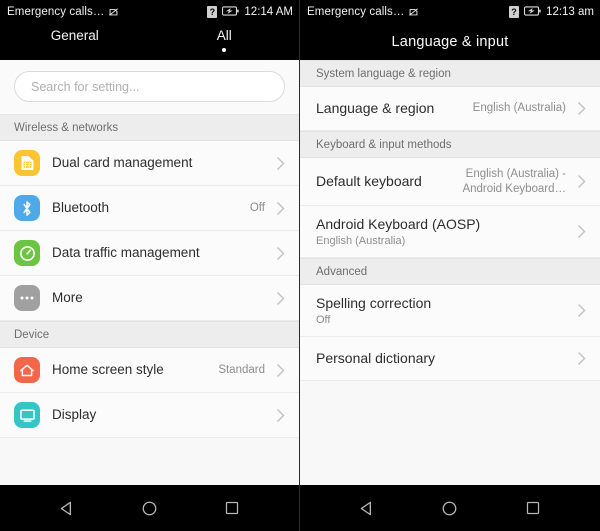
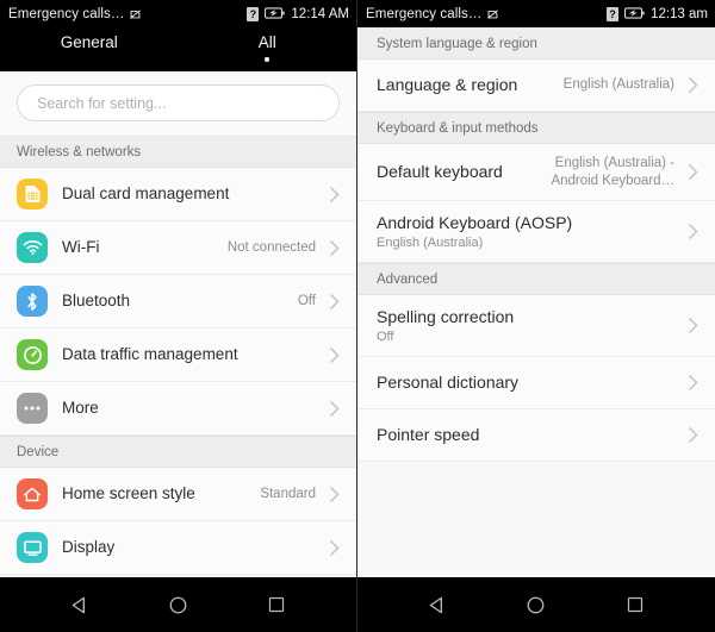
  Emergency calls…
  ?
  12:14 AM
  General
  All
  Search for setting...
  Wireless & networks
  Dual card management
+ Wi-Fi
+ Not connected
  Bluetooth
  Off
  Data traffic management
  More
  Device
  Home screen style
  Standard
  Display
  Emergency calls…
  ?
  12:13 am
- Language & input
  System language & region
  Language & region
  English (Australia)
  Keyboard & input methods
  Default keyboard
  English (Australia) -
  Android Keyboard…
  Android Keyboard (AOSP)
  English (Australia)
  Advanced
  Spelling correction
  Off
  Personal dictionary
+ Pointer speed
